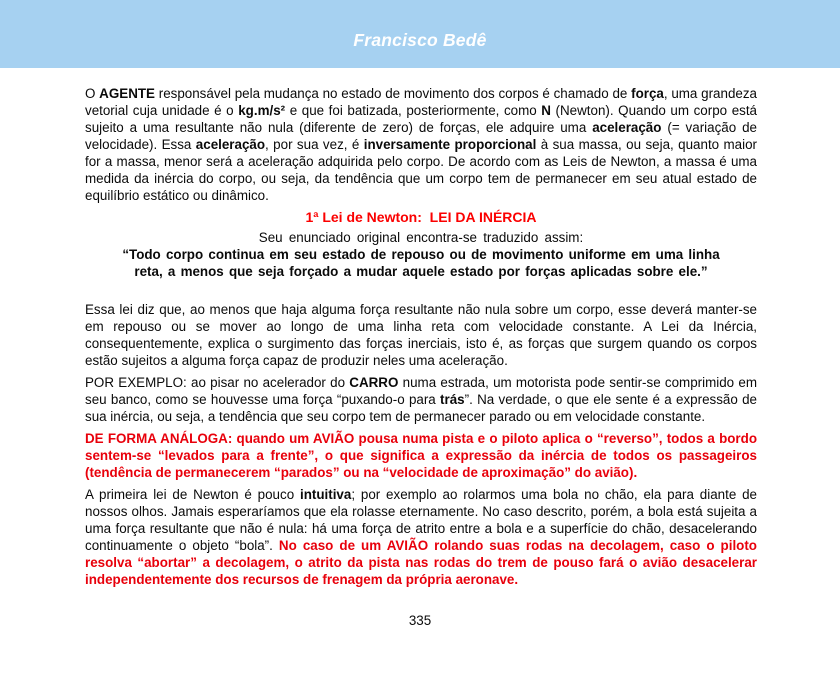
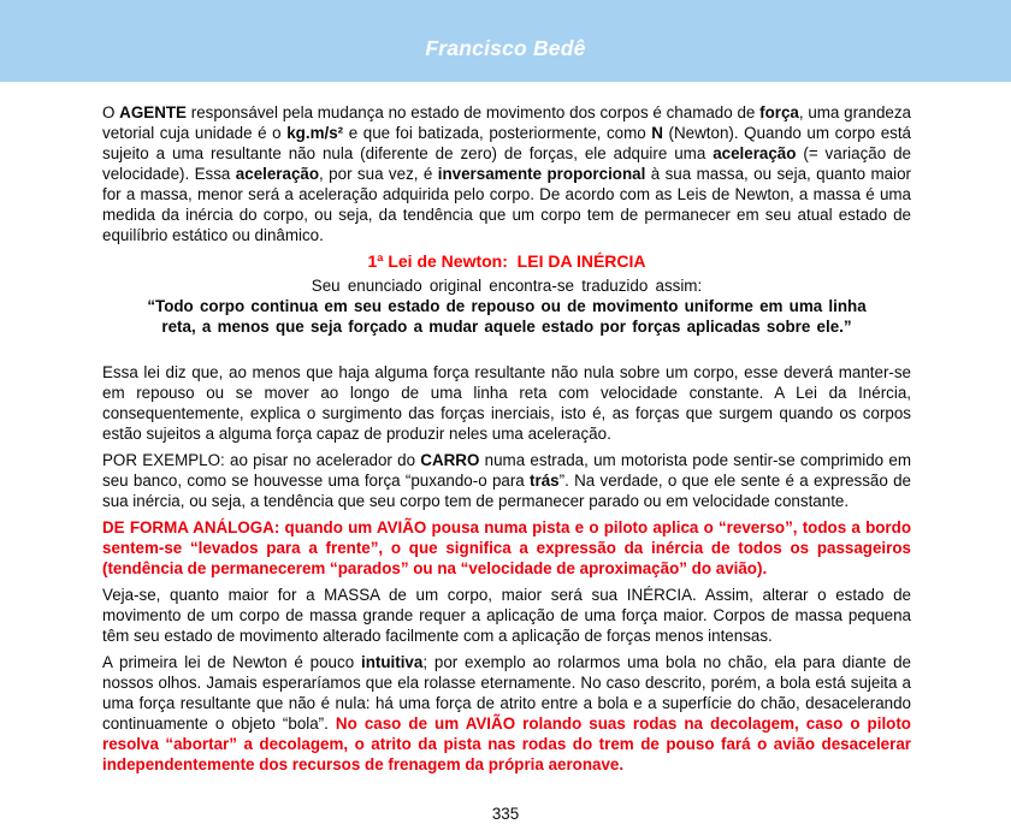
  Francisco Bedê
  O AGENTE responsável pela mudança no estado de movimento dos corpos é chamado de força, uma grandeza vetorial cuja unidade é o kg.m/s² e que foi batizada, posteriormente, como N (Newton). Quando um corpo está sujeito a uma resultante não nula (diferente de zero) de forças, ele adquire uma aceleração (= variação de velocidade). Essa aceleração, por sua vez, é inversamente proporcional à sua massa, ou seja, quanto maior for a massa, menor será a aceleração adquirida pelo corpo. De acordo com as Leis de Newton, a massa é uma medida da inércia do corpo, ou seja, da tendência que um corpo tem de permanecer em seu atual estado de equilíbrio estático ou dinâmico.
  1ª Lei de Newton: LEI DA INÉRCIA
  Seu enunciado original encontra-se traduzido assim:
  “Todo corpo continua em seu estado de repouso ou de movimento uniforme em uma linha
  reta, a menos que seja forçado a mudar aquele estado por forças aplicadas sobre ele.”
  Essa lei diz que, ao menos que haja alguma força resultante não nula sobre um corpo, esse deverá manter-se em repouso ou se mover ao longo de uma linha reta com velocidade constante. A Lei da Inércia, consequentemente, explica o surgimento das forças inerciais, isto é, as forças que surgem quando os corpos estão sujeitos a alguma força capaz de produzir neles uma aceleração.
  POR EXEMPLO: ao pisar no acelerador do CARRO numa estrada, um motorista pode sentir-se comprimido em seu banco, como se houvesse uma força “puxando-o para trás”. Na verdade, o que ele sente é a expressão de sua inércia, ou seja, a tendência que seu corpo tem de permanecer parado ou em velocidade constante.
  DE FORMA ANÁLOGA: quando um AVIÃO pousa numa pista e o piloto aplica o “reverso”, todos a bordo sentem-se “levados para a frente”, o que significa a expressão da inércia de todos os passageiros (tendência de permanecerem “parados” ou na “velocidade de aproximação” do avião).
+ Veja-se, quanto maior for a MASSA de um corpo, maior será sua INÉRCIA. Assim, alterar o estado de movimento de um corpo de massa grande requer a aplicação de uma força maior. Corpos de massa pequena têm seu estado de movimento alterado facilmente com a aplicação de forças menos intensas.
  A primeira lei de Newton é pouco intuitiva; por exemplo ao rolarmos uma bola no chão, ela para diante de nossos olhos. Jamais esperaríamos que ela rolasse eternamente. No caso descrito, porém, a bola está sujeita a uma força resultante que não é nula: há uma força de atrito entre a bola e a superfície do chão, desacelerando continuamente o objeto “bola”. No caso de um AVIÃO rolando suas rodas na decolagem, caso o piloto resolva “abortar” a decolagem, o atrito da pista nas rodas do trem de pouso fará o avião desacelerar independentemente dos recursos de frenagem da própria aeronave.
  335
